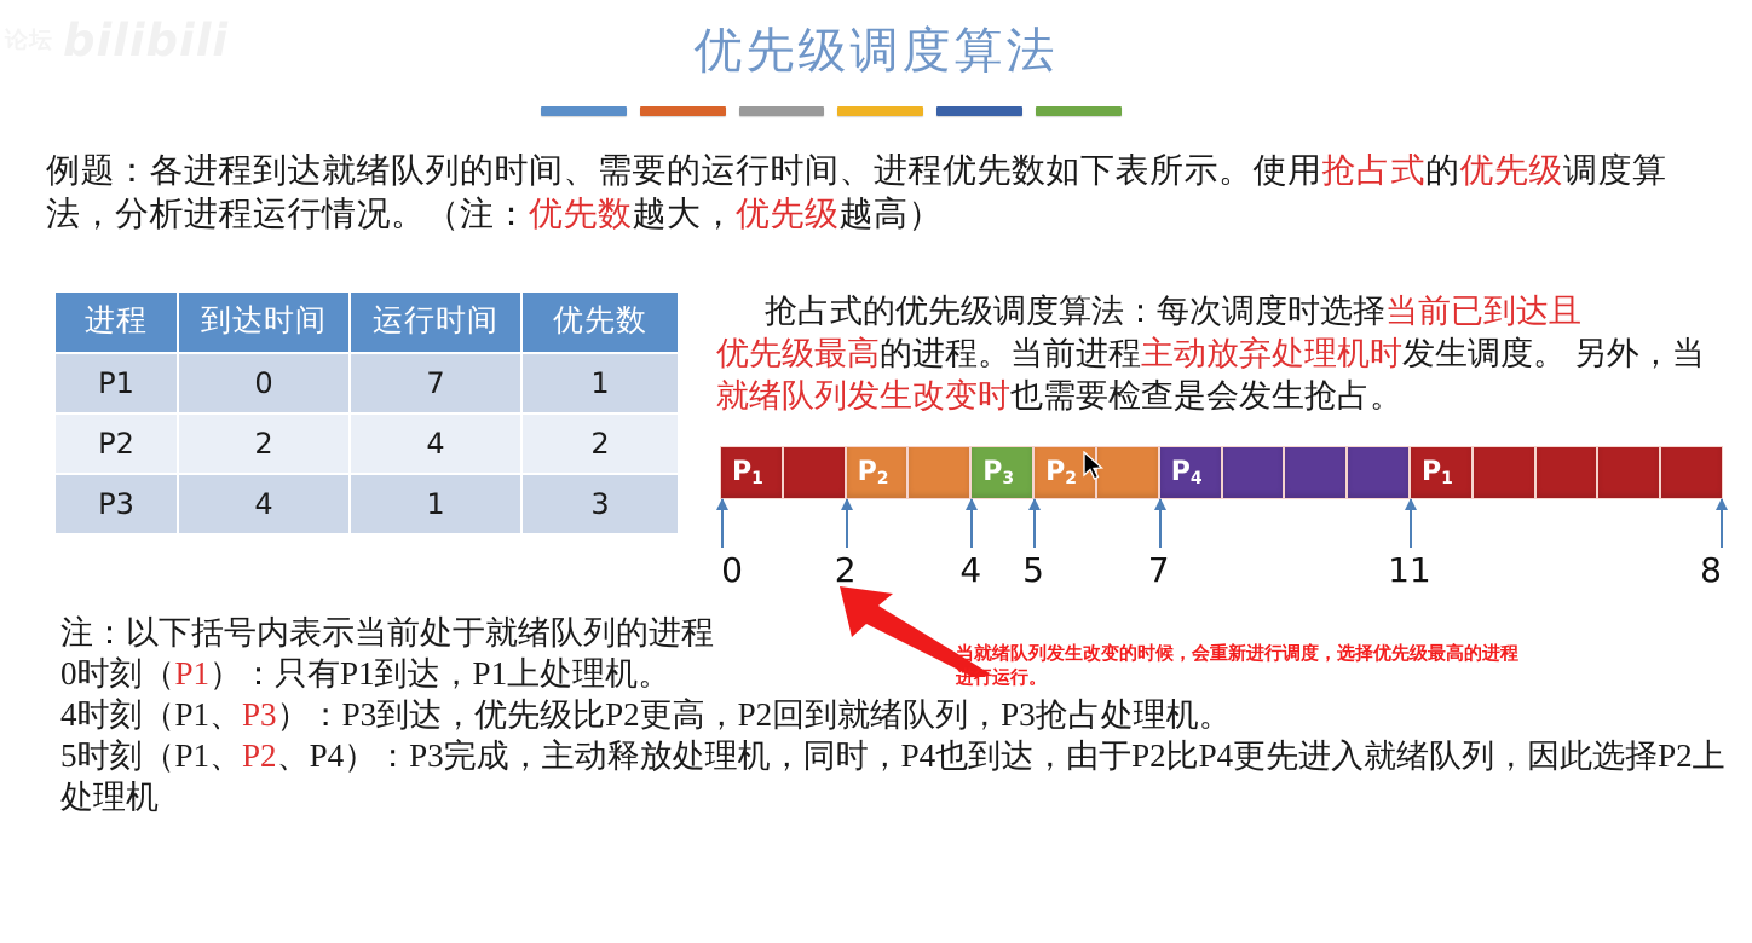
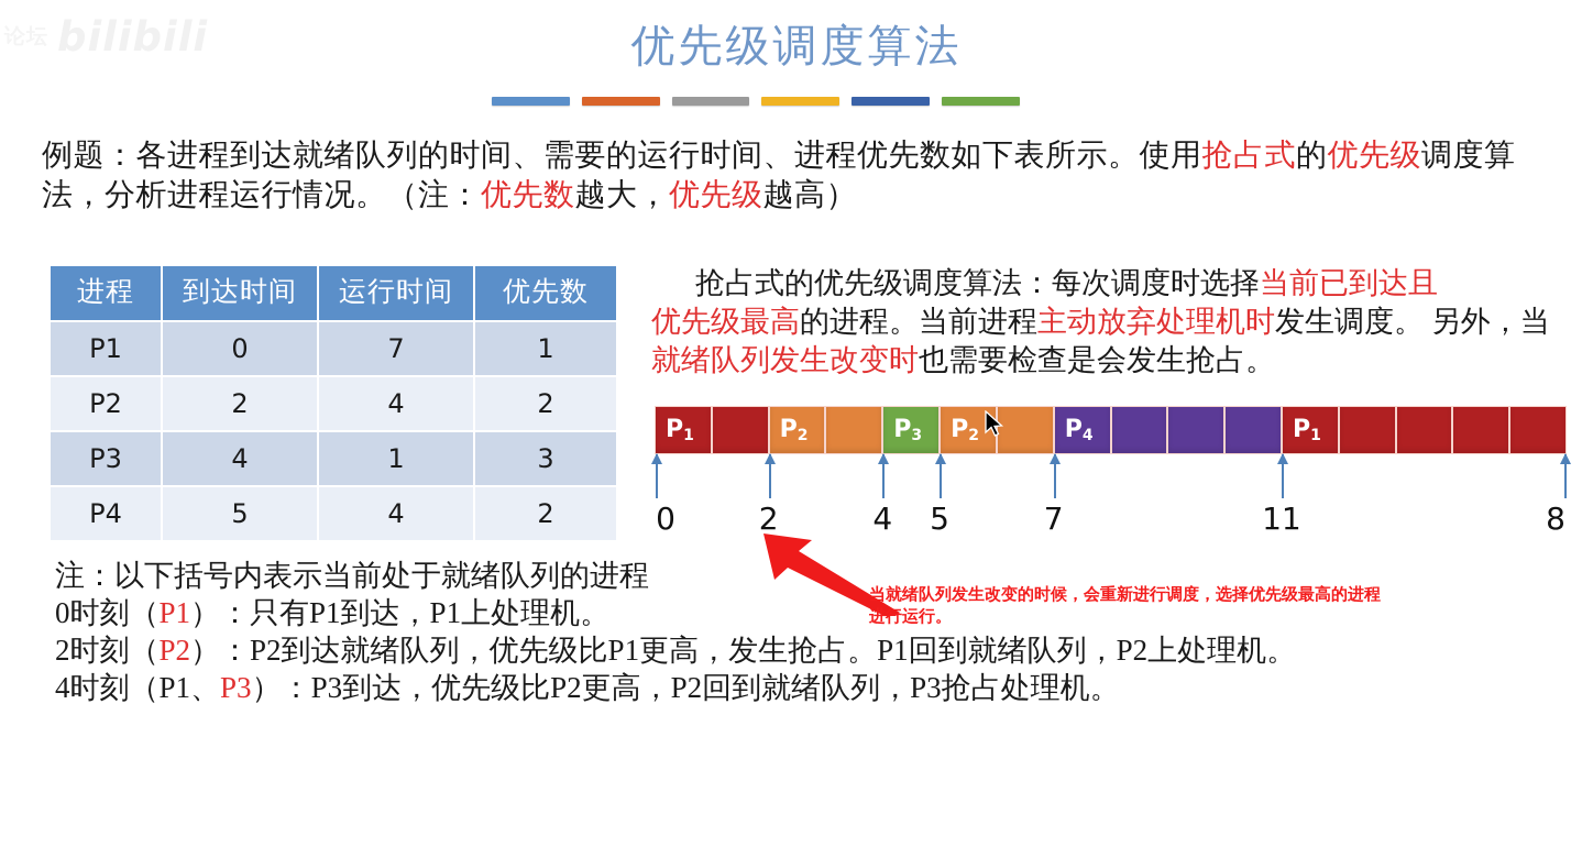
  优先级调度算法
  例题：各进程到达就绪队列的时间、需要的运行时间、进程优先数如下表所示。使用抢占式的优先级调度算法，分析进程运行情况。（注：优先数越大，优先级越高）
  进程	到达时间	运行时间	优先数
  P1	0	7	1
  P2	2	4	2
  P3	4	1	3
+ P4	5	4	2
  抢占式的优先级调度算法：每次调度时选择当前已到达且
  优先级最高的进程。当前进程主动放弃处理机时发生调度。 另外，当就绪队列发生改变时也需要检查是会发生抢占。
  P1
  P2
  P3
  P2
  P4
  P1
  0
  2
  4
  5
  7
  11
  8
  当就绪队列发生改变的时候，会重新进行调度，选择优先级最高的进程
  进行运行。
  注：以下括号内表示当前处于就绪队列的进程
  0时刻（P1）：只有P1到达，P1上处理机。
+ 2时刻（P2）：P2到达就绪队列，优先级比P1更高，发生抢占。P1回到就绪队列，P2上处理机。
  4时刻（P1、P3）：P3到达，优先级比P2更高，P2回到就绪队列，P3抢占处理机。
- 5时刻（P1、P2、P4）：P3完成，主动释放处理机，同时，P4也到达，由于P2比P4更先进入就绪队列，因此选择P2上处理机
